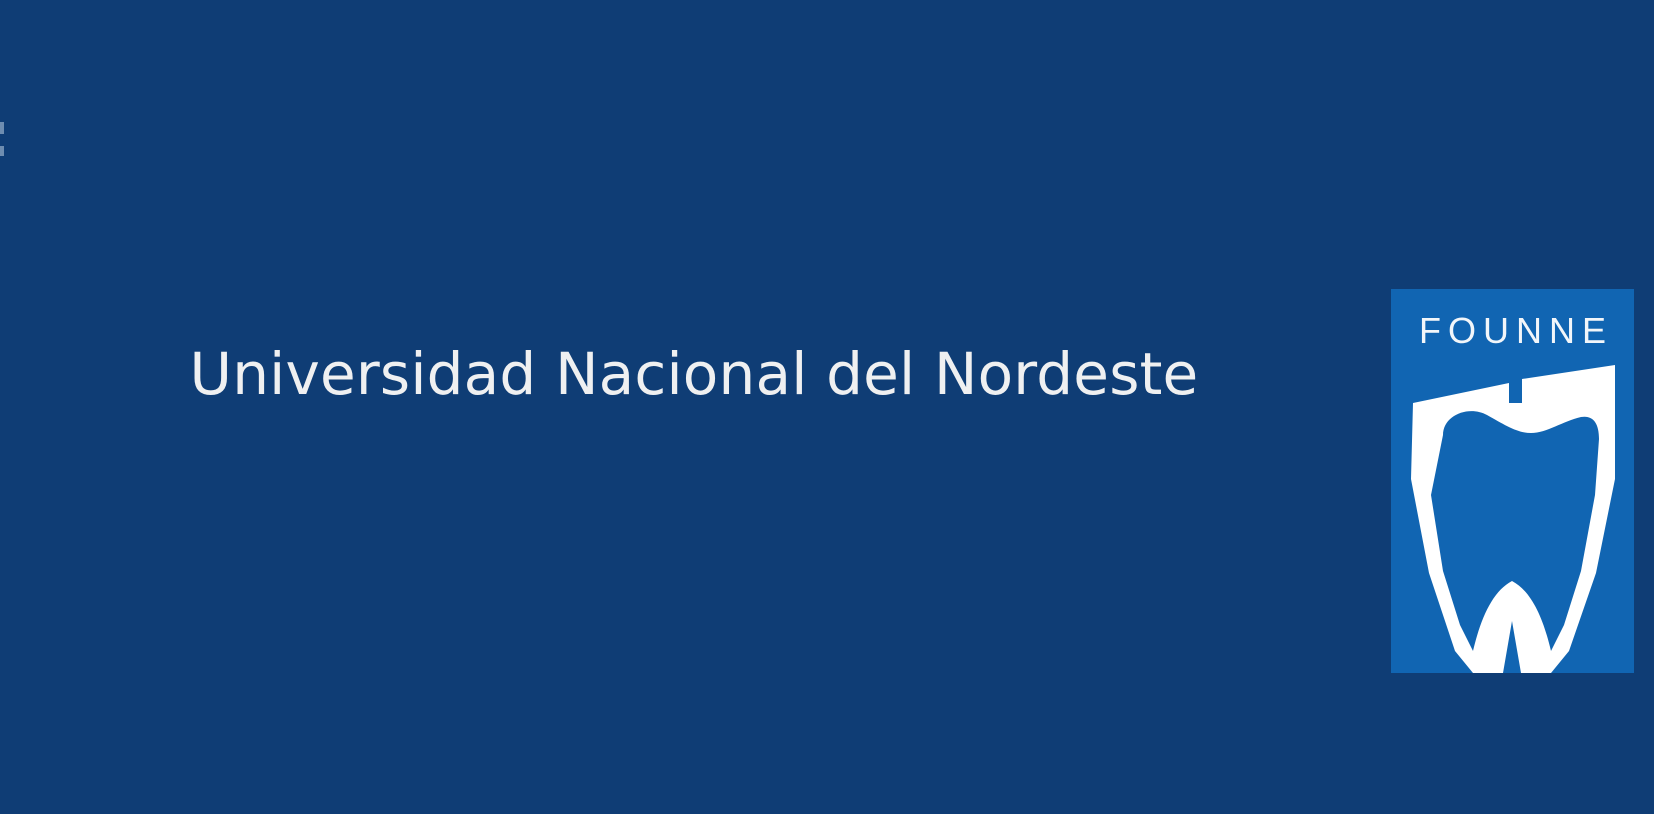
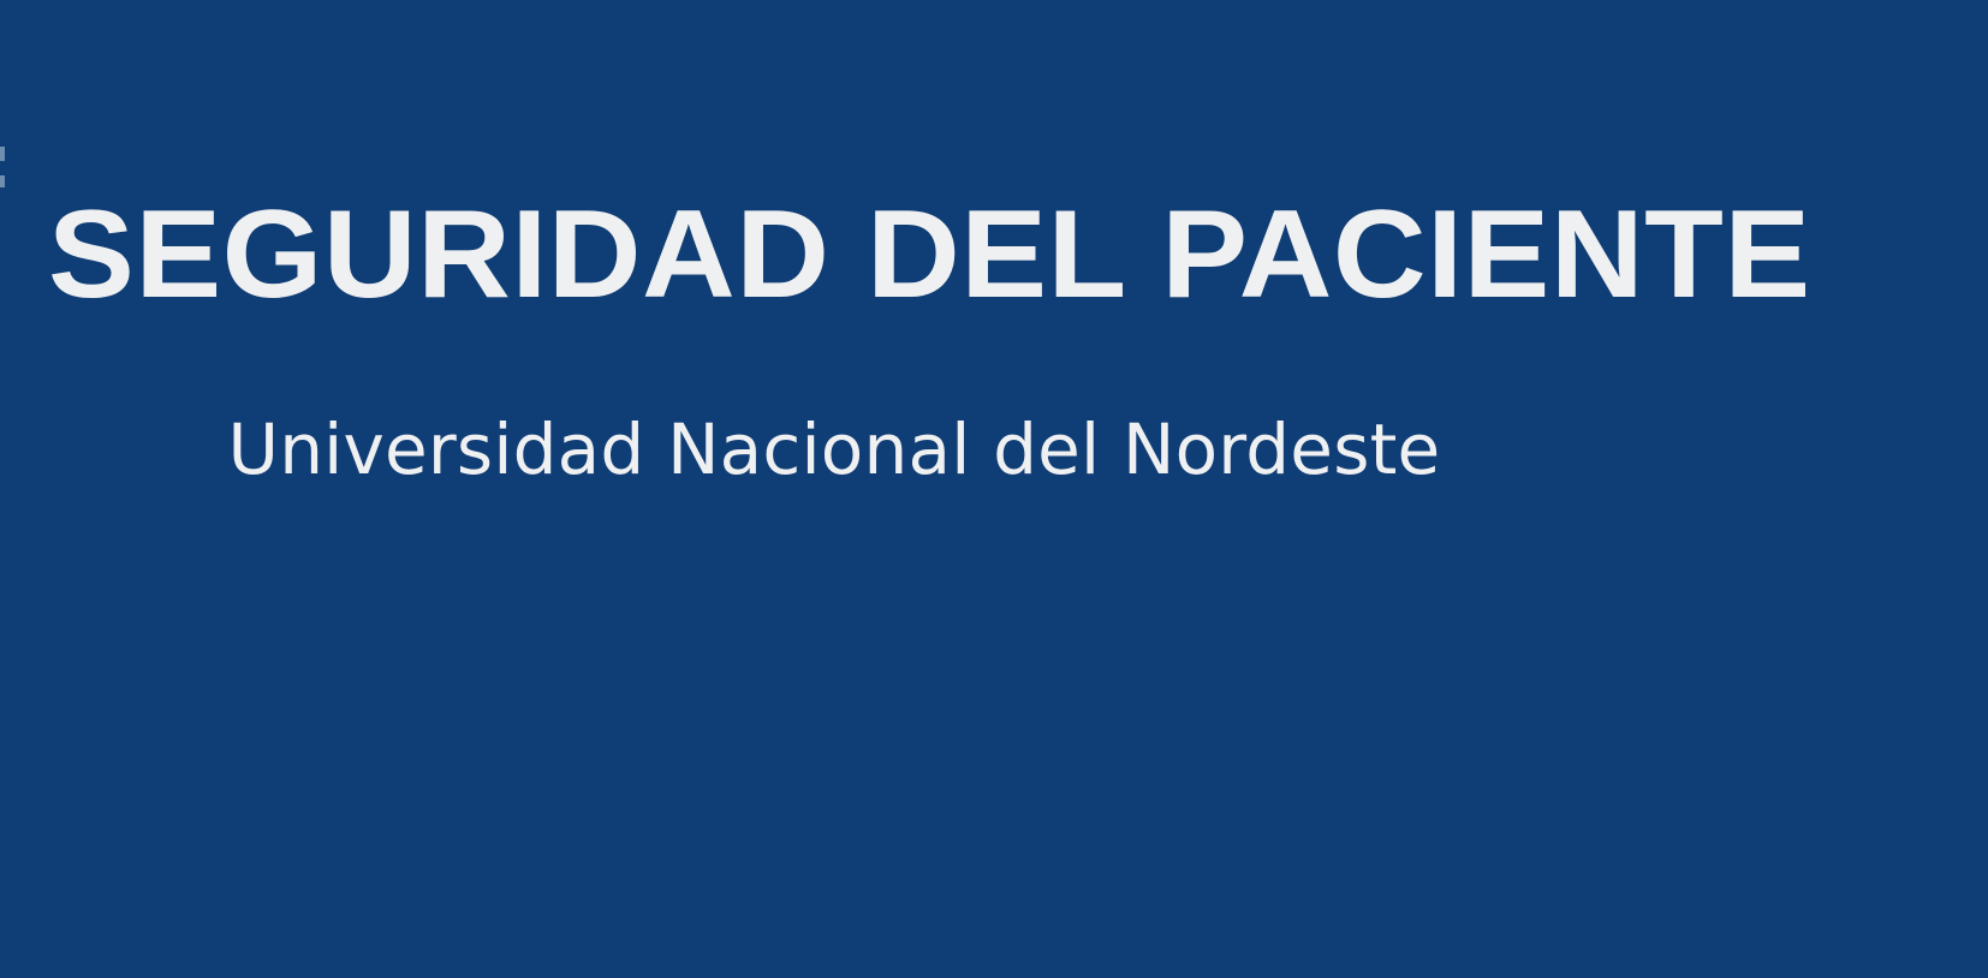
+ SEGURIDAD DEL PACIENTE
  Universidad Nacional del Nordeste
- FOUNNE
